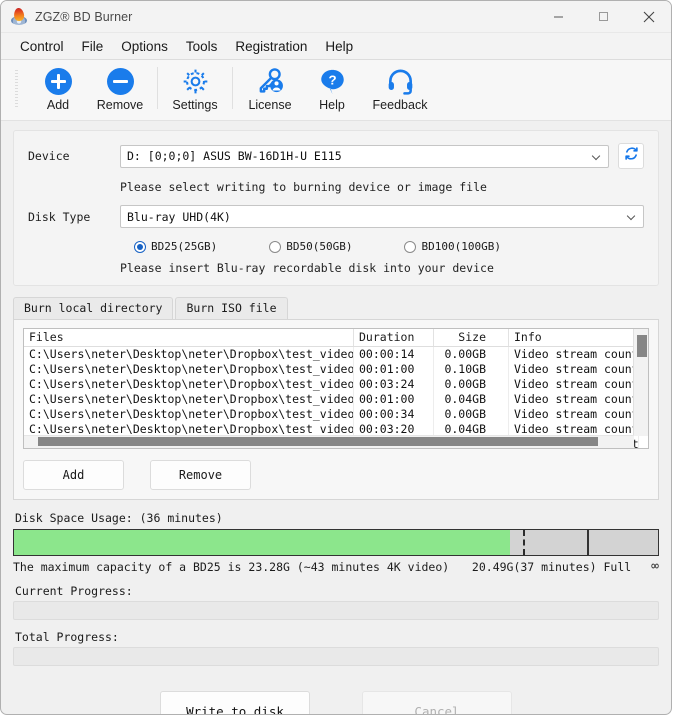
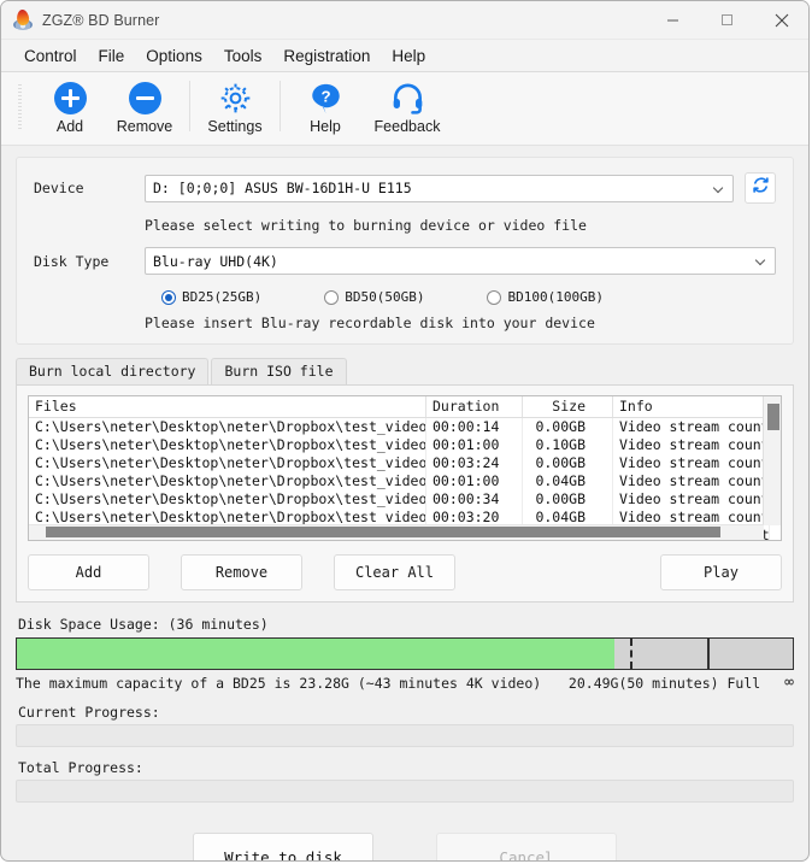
  ZGZ® BD Burner
  Control
  File
  Options
  Tools
  Registration
  Help
  Add
  Remove
  Settings
- License
  ?
  Help
  Feedback
  Device
  D: [0;0;0] ASUS BW-16D1H-U E115
- Please select writing to burning device or image file
+ Please select writing to burning device or video file
  Disk Type
  Blu-ray UHD(4K)
  BD25(25GB)
  BD50(50GB)
  BD100(100GB)
  Please insert Blu-ray recordable disk into your device
  Burn local directory
  Burn ISO file
  Files
  Duration
  Size
  Info
  C:\Users\neter\Desktop\neter\Dropbox\test_video
  00:00:14
  0.00GB
  Video stream coun
  C:\Users\neter\Desktop\neter\Dropbox\test_video
  00:01:00
  0.10GB
  Video stream coun
  C:\Users\neter\Desktop\neter\Dropbox\test_video
  00:03:24
  0.00GB
  Video stream coun
  C:\Users\neter\Desktop\neter\Dropbox\test_video
  00:01:00
  0.04GB
  Video stream coun
  C:\Users\neter\Desktop\neter\Dropbox\test_video
  00:00:34
  0.00GB
  Video stream coun
  C:\Users\neter\Desktop\neter\Dropbox\test_video
  00:03:20
  0.04GB
  Video stream coun
  Add
  Remove
+ Clear All
+ Play
  Disk Space Usage: (36 minutes)
  The maximum capacity of a BD25 is 23.28G (~43 minutes 4K video)
- 20.49G(37 minutes) Full
+ 20.49G(50 minutes) Full
  ∞
  Current Progress:
  Total Progress:
  Write to disk
  Cancel
